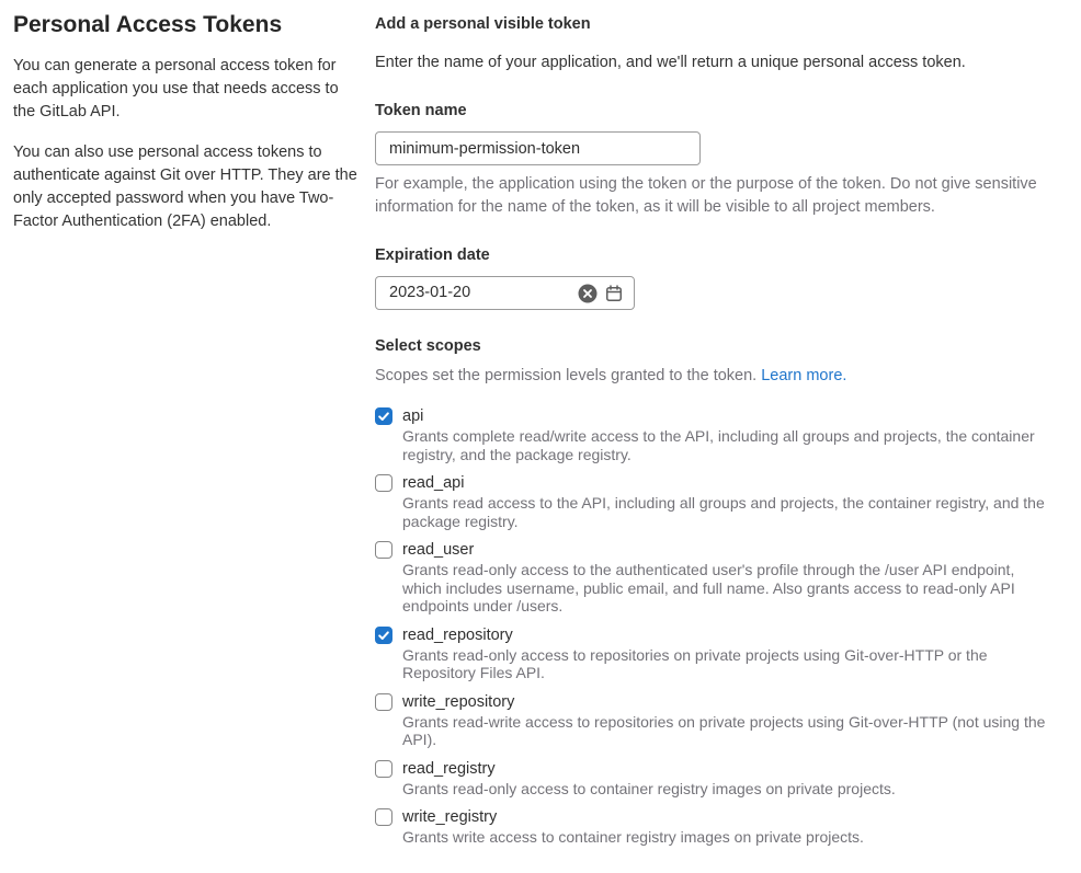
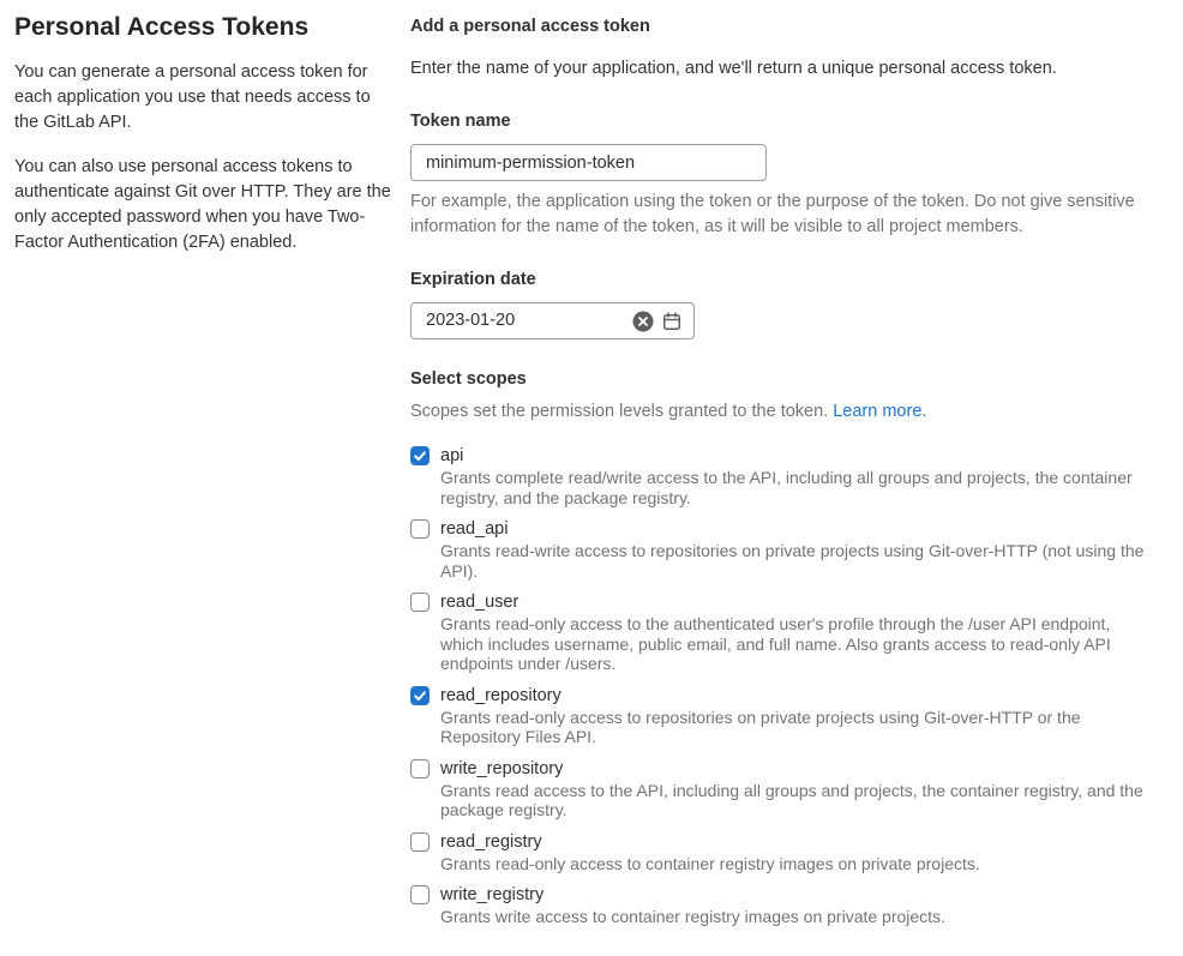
  Personal Access Tokens
  You can generate a personal access token for each application you use that needs access to the GitLab API.
  You can also use personal access tokens to authenticate against Git over HTTP. They are the only accepted password when you have Two-Factor Authentication (2FA) enabled.
- Add a personal visible token
+ Add a personal access token
  Enter the name of your application, and we'll return a unique personal access token.
  Token name
  minimum-permission-token
  For example, the application using the token or the purpose of the token. Do not give sensitive information for the name of the token, as it will be visible to all project members.
  Expiration date
  2023-01-20
  Select scopes
  Scopes set the permission levels granted to the token. Learn more.
  api
  Grants complete read/write access to the API, including all groups and projects, the container registry, and the package registry.
  read_api
- Grants read access to the API, including all groups and projects, the container registry, and the package registry.
+ Grants read-write access to repositories on private projects using Git-over-HTTP (not using the API).
  read_user
  Grants read-only access to the authenticated user's profile through the /user API endpoint, which includes username, public email, and full name. Also grants access to read-only API endpoints under /users.
  read_repository
  Grants read-only access to repositories on private projects using Git-over-HTTP or the Repository Files API.
  write_repository
- Grants read-write access to repositories on private projects using Git-over-HTTP (not using the API).
+ Grants read access to the API, including all groups and projects, the container registry, and the package registry.
  read_registry
  Grants read-only access to container registry images on private projects.
  write_registry
  Grants write access to container registry images on private projects.
